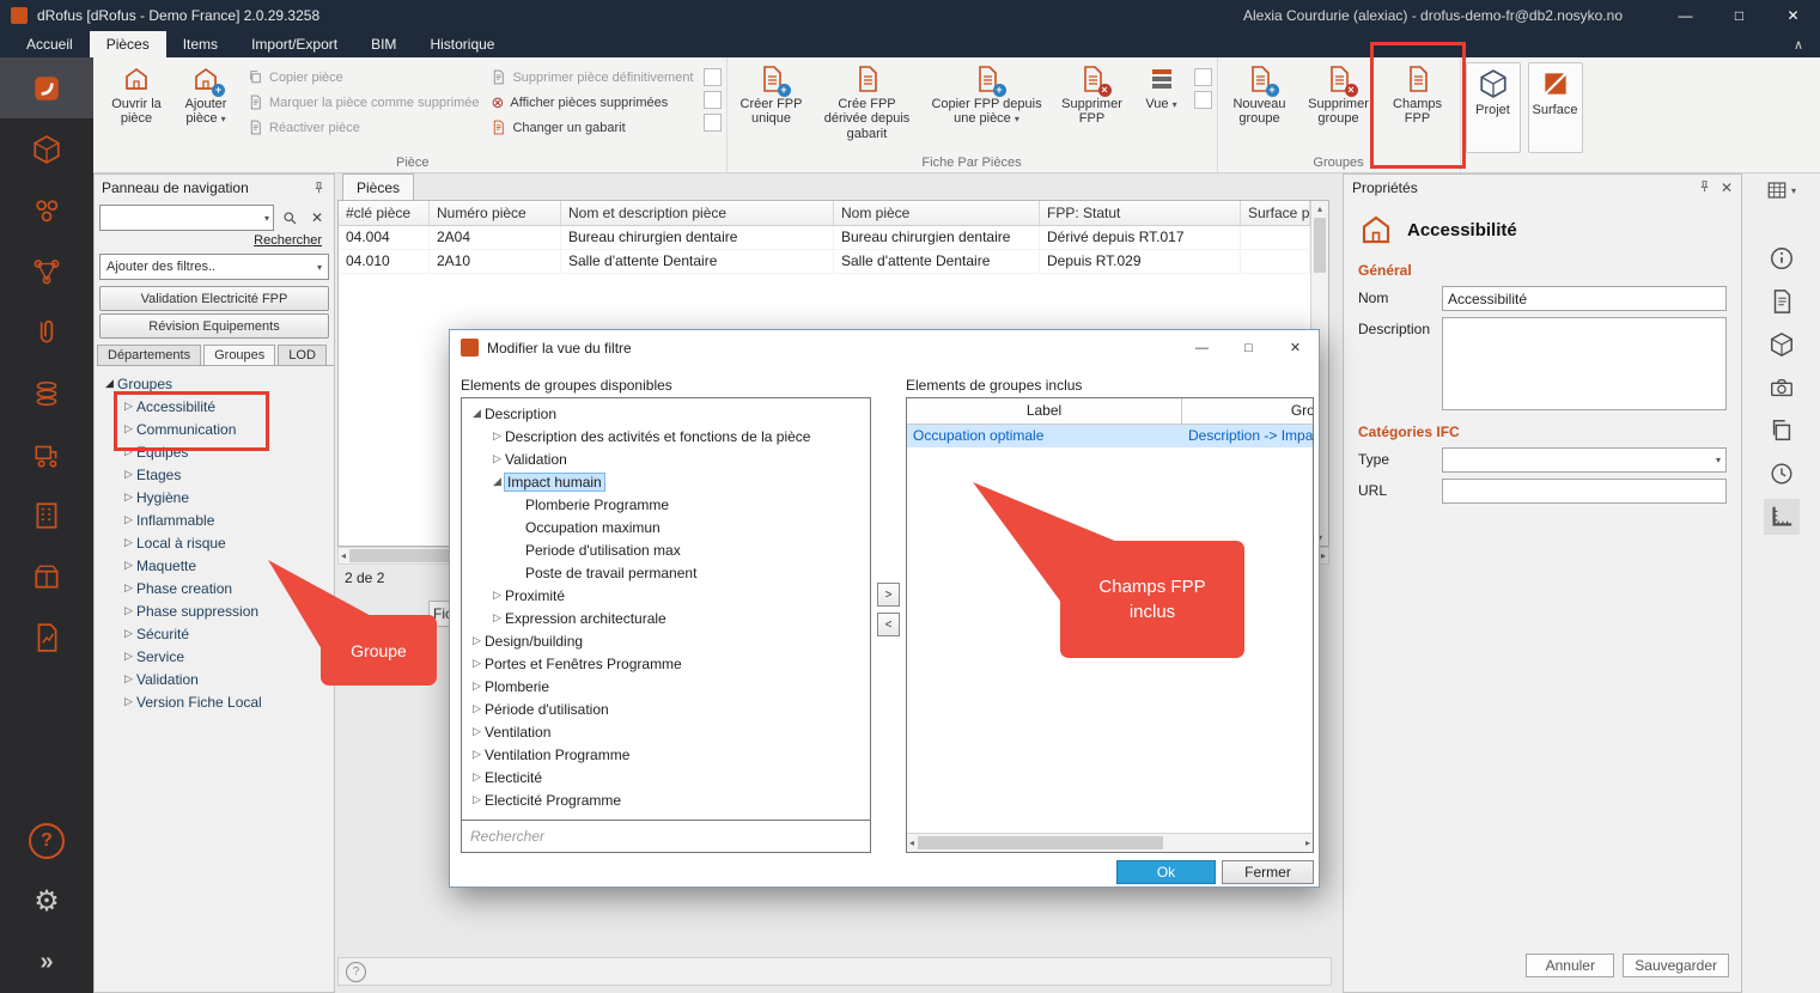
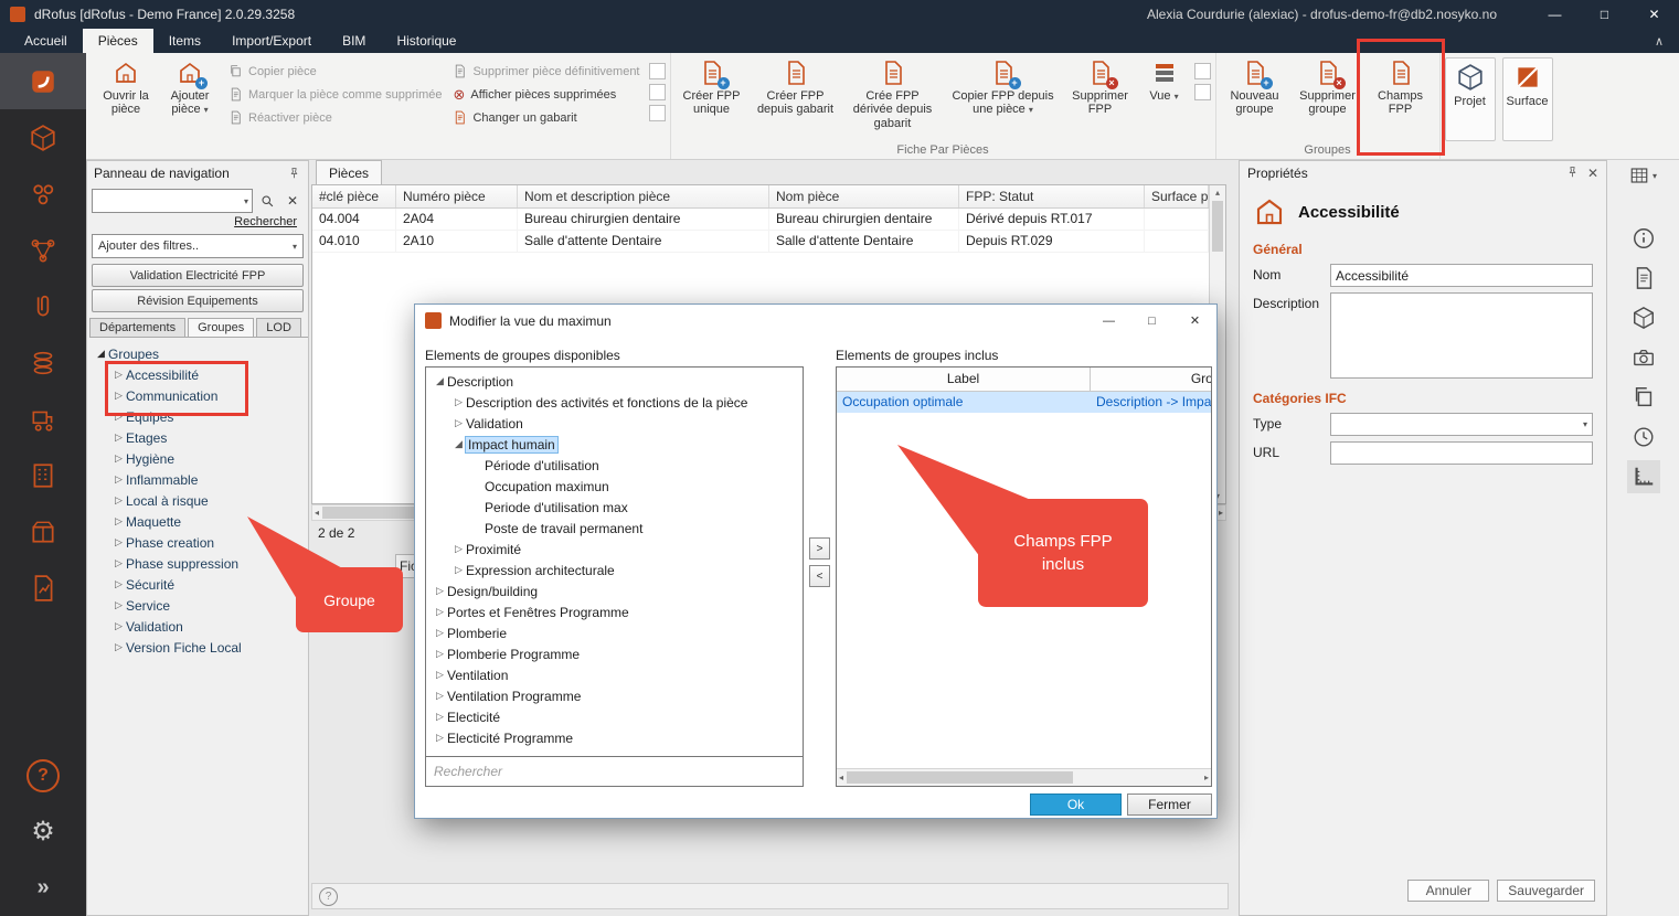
  dRofus [dRofus - Demo France] 2.0.29.3258
  Alexia Courdurie (alexiac) - drofus-demo-fr@db2.nosyko.no
  —
  □
  ✕
  Accueil
  Pièces
  Items
  Import/Export
  BIM
  Historique
  ∧
  Ouvrir la pièce
  Ajouter pièce ▾
  Copier pièce
  Marquer la pièce comme supprimée
  Réactiver pièce
  Supprimer pièce définitivement
  ⊗
  Afficher pièces supprimées
  Changer un gabarit
- Pièce
  Créer FPP unique
+ Créer FPP depuis gabarit
  Crée FPP dérivée depuis gabarit
  Copier FPP depuis une pièce ▾
  Supprimer FPP
  Vue ▾
  Fiche Par Pièces
  Nouveau groupe
  Supprimer groupe
  Champs FPP
  Groupes
  Projet
  Surface
  ?
  ⚙
  »
  Panneau de navigation
  ▾
  ✕
  Rechercher
  Ajouter des filtres..
  ▾
  Validation Electricité FPP
  Révision Equipements
  Départements
  Groupes
  LOD
  ◢
  Groupes
  ▷
  Accessibilité
  ▷
  Communication
  ▷
  Equipes
  ▷
  Etages
  ▷
  Hygiène
  ▷
  Inflammable
  ▷
  Local à risque
  ▷
  Maquette
  ▷
  Phase creation
  ▷
  Phase suppression
  ▷
  Sécurité
  ▷
  Service
  ▷
  Validation
  ▷
  Version Fiche Local
  Pièces
  #clé pièce
  Numéro pièce
  Nom et description pièce
  Nom pièce
  FPP: Statut
  Surface p
  04.004
  2A04
  Bureau chirurgien dentaire
  Bureau chirurgien dentaire
  Dérivé depuis RT.017
  04.010
  2A10
  Salle d'attente Dentaire
  Salle d'attente Dentaire
  Depuis RT.029
  ▴
  ◂
  ▸
  2 de 2
  ?
  Propriétés
  ✕
  Accessibilité
  Général
  Nom
  Accessibilité
  Description
  Catégories IFC
  Type
  ▾
  URL
  Annuler
  Sauvegarder
  ▾
- Modifier la vue du filtre
+ Modifier la vue du maximun
  —
  □
  ✕
  Elements de groupes disponibles
  Elements de groupes inclus
  ◢
  Description
  ▷
  Description des activités et fonctions de la pièce
  ▷
  Validation
  ◢
  Impact humain
- Plomberie Programme
+ Période d'utilisation
  Occupation maximun
  Periode d'utilisation max
  Poste de travail permanent
  ▷
  Proximité
  ▷
  Expression architecturale
  ▷
  Design/building
  ▷
  Portes et Fenêtres Programme
  ▷
  Plomberie
  ▷
- Période d'utilisation
+ Plomberie Programme
  ▷
  Ventilation
  ▷
  Ventilation Programme
  ▷
  Electicité
  ▷
  Electicité Programme
  Rechercher
  >
  <
  Label
  Occupation optimale
  Description -> Impa
  ◂
  ▸
  Ok
  Fermer
  Groupe
  Champs FPP inclus
